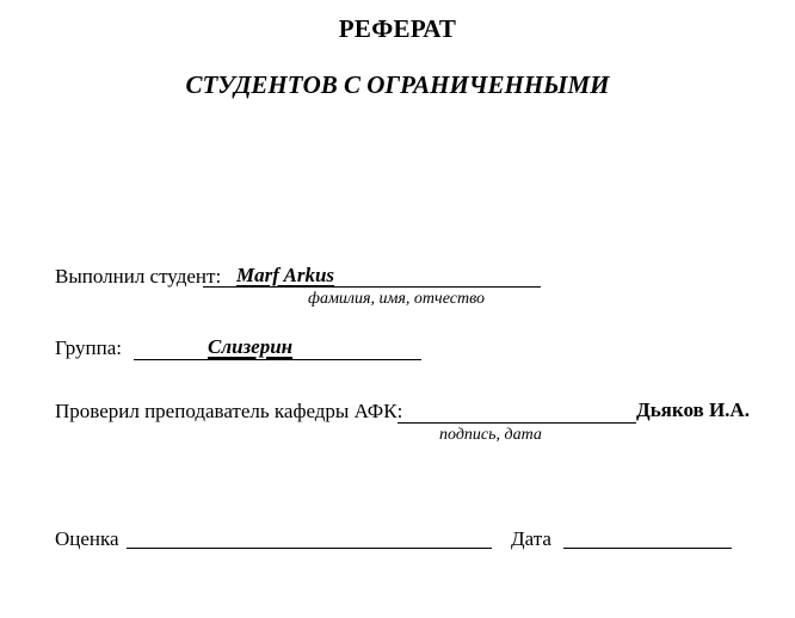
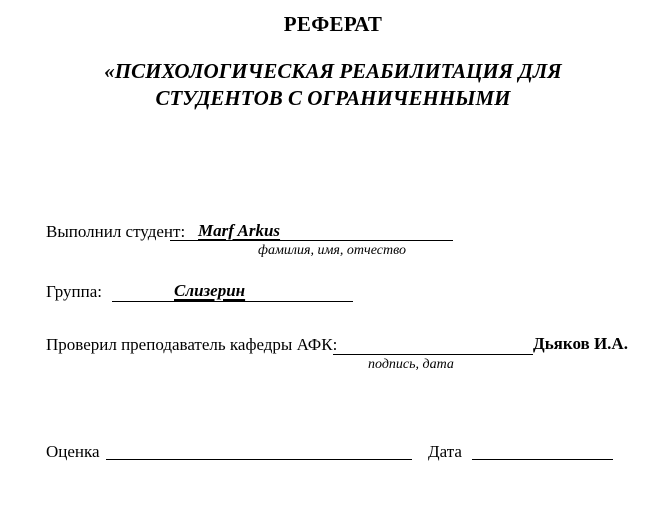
  РЕФЕРАТ
+ «ПСИХОЛОГИЧЕСКАЯ РЕАБИЛИТАЦИЯ ДЛЯ
  СТУДЕНТОВ С ОГРАНИЧЕННЫМИ
  Выполнил студент:
  Marf Arkus
  фамилия, имя, отчество
  Группа:
  Слизерин
  Проверил преподаватель кафедры АФК:
  Дьяков И.А.
  подпись, дата
  Оценка
  Дата
